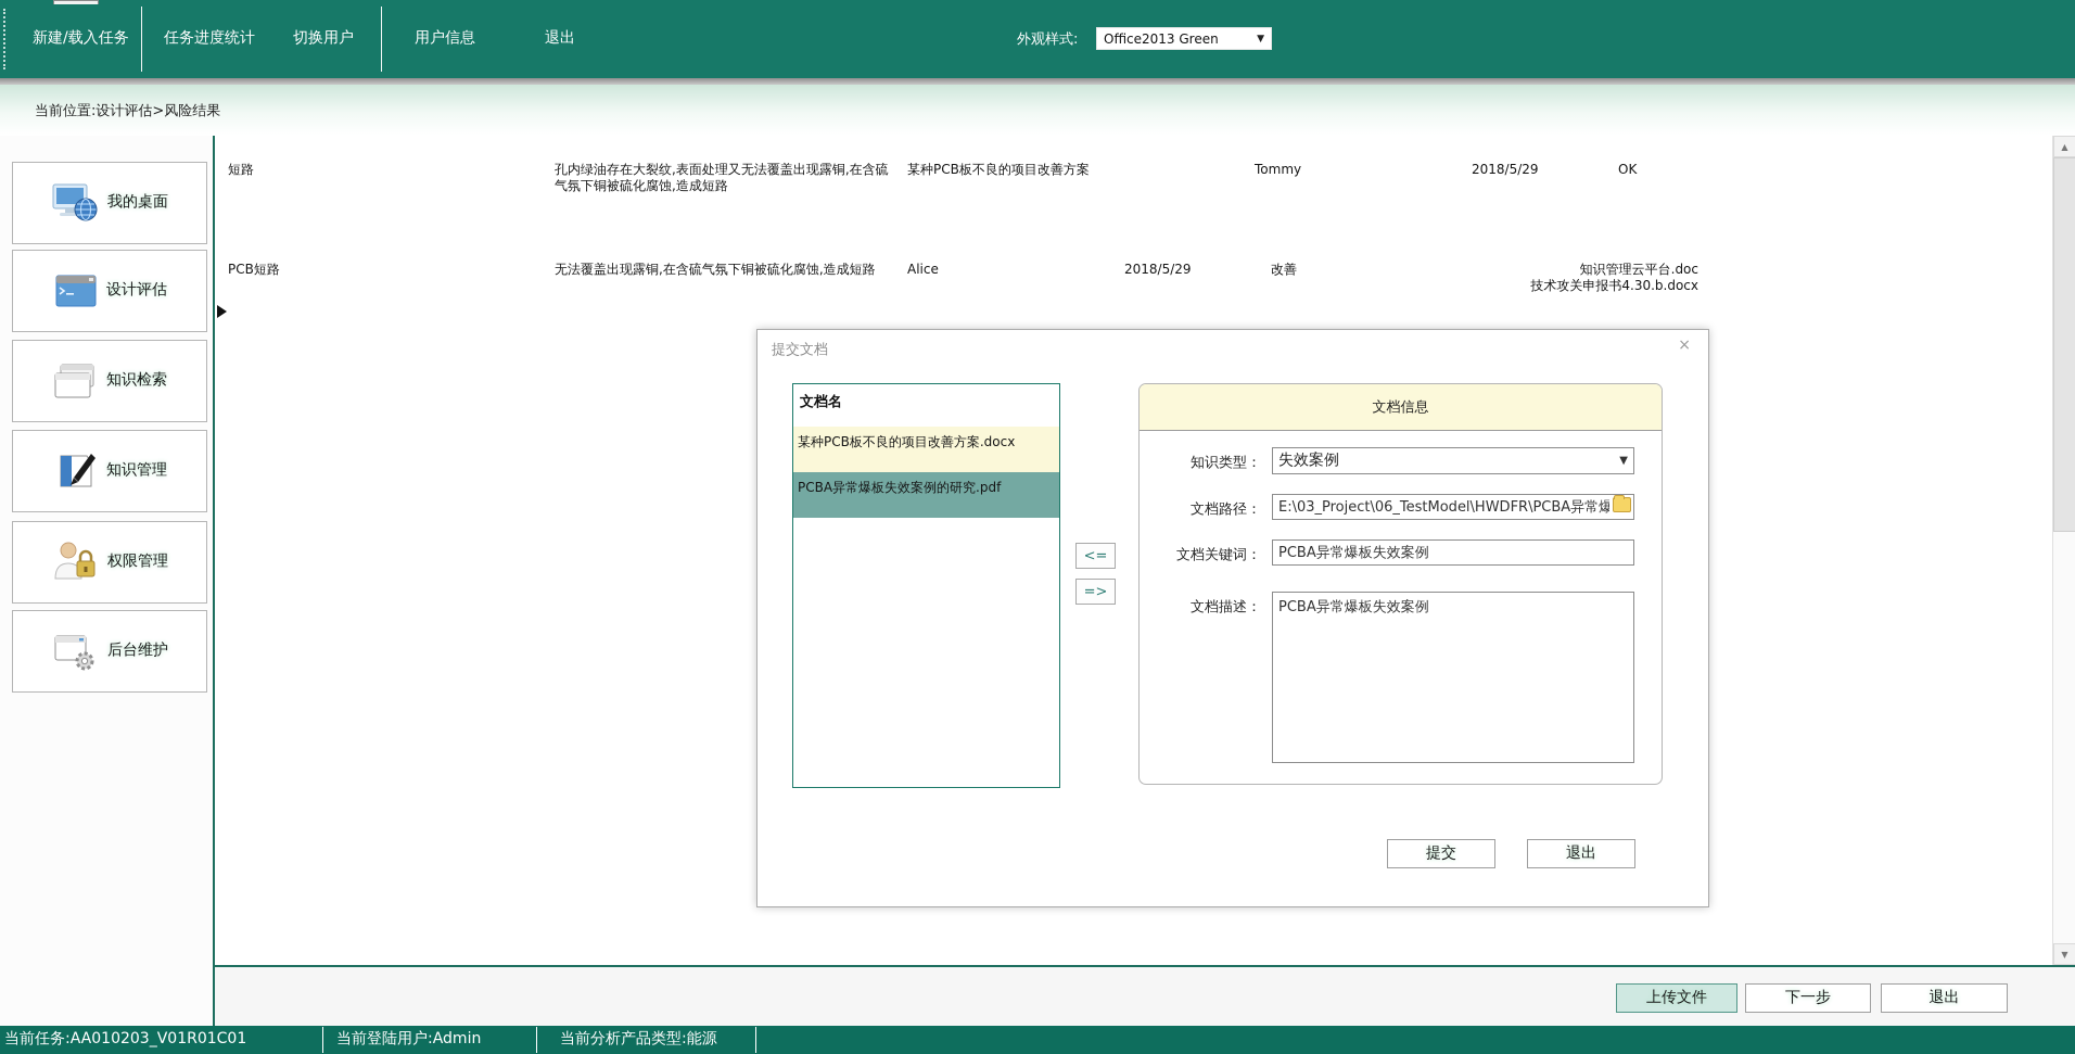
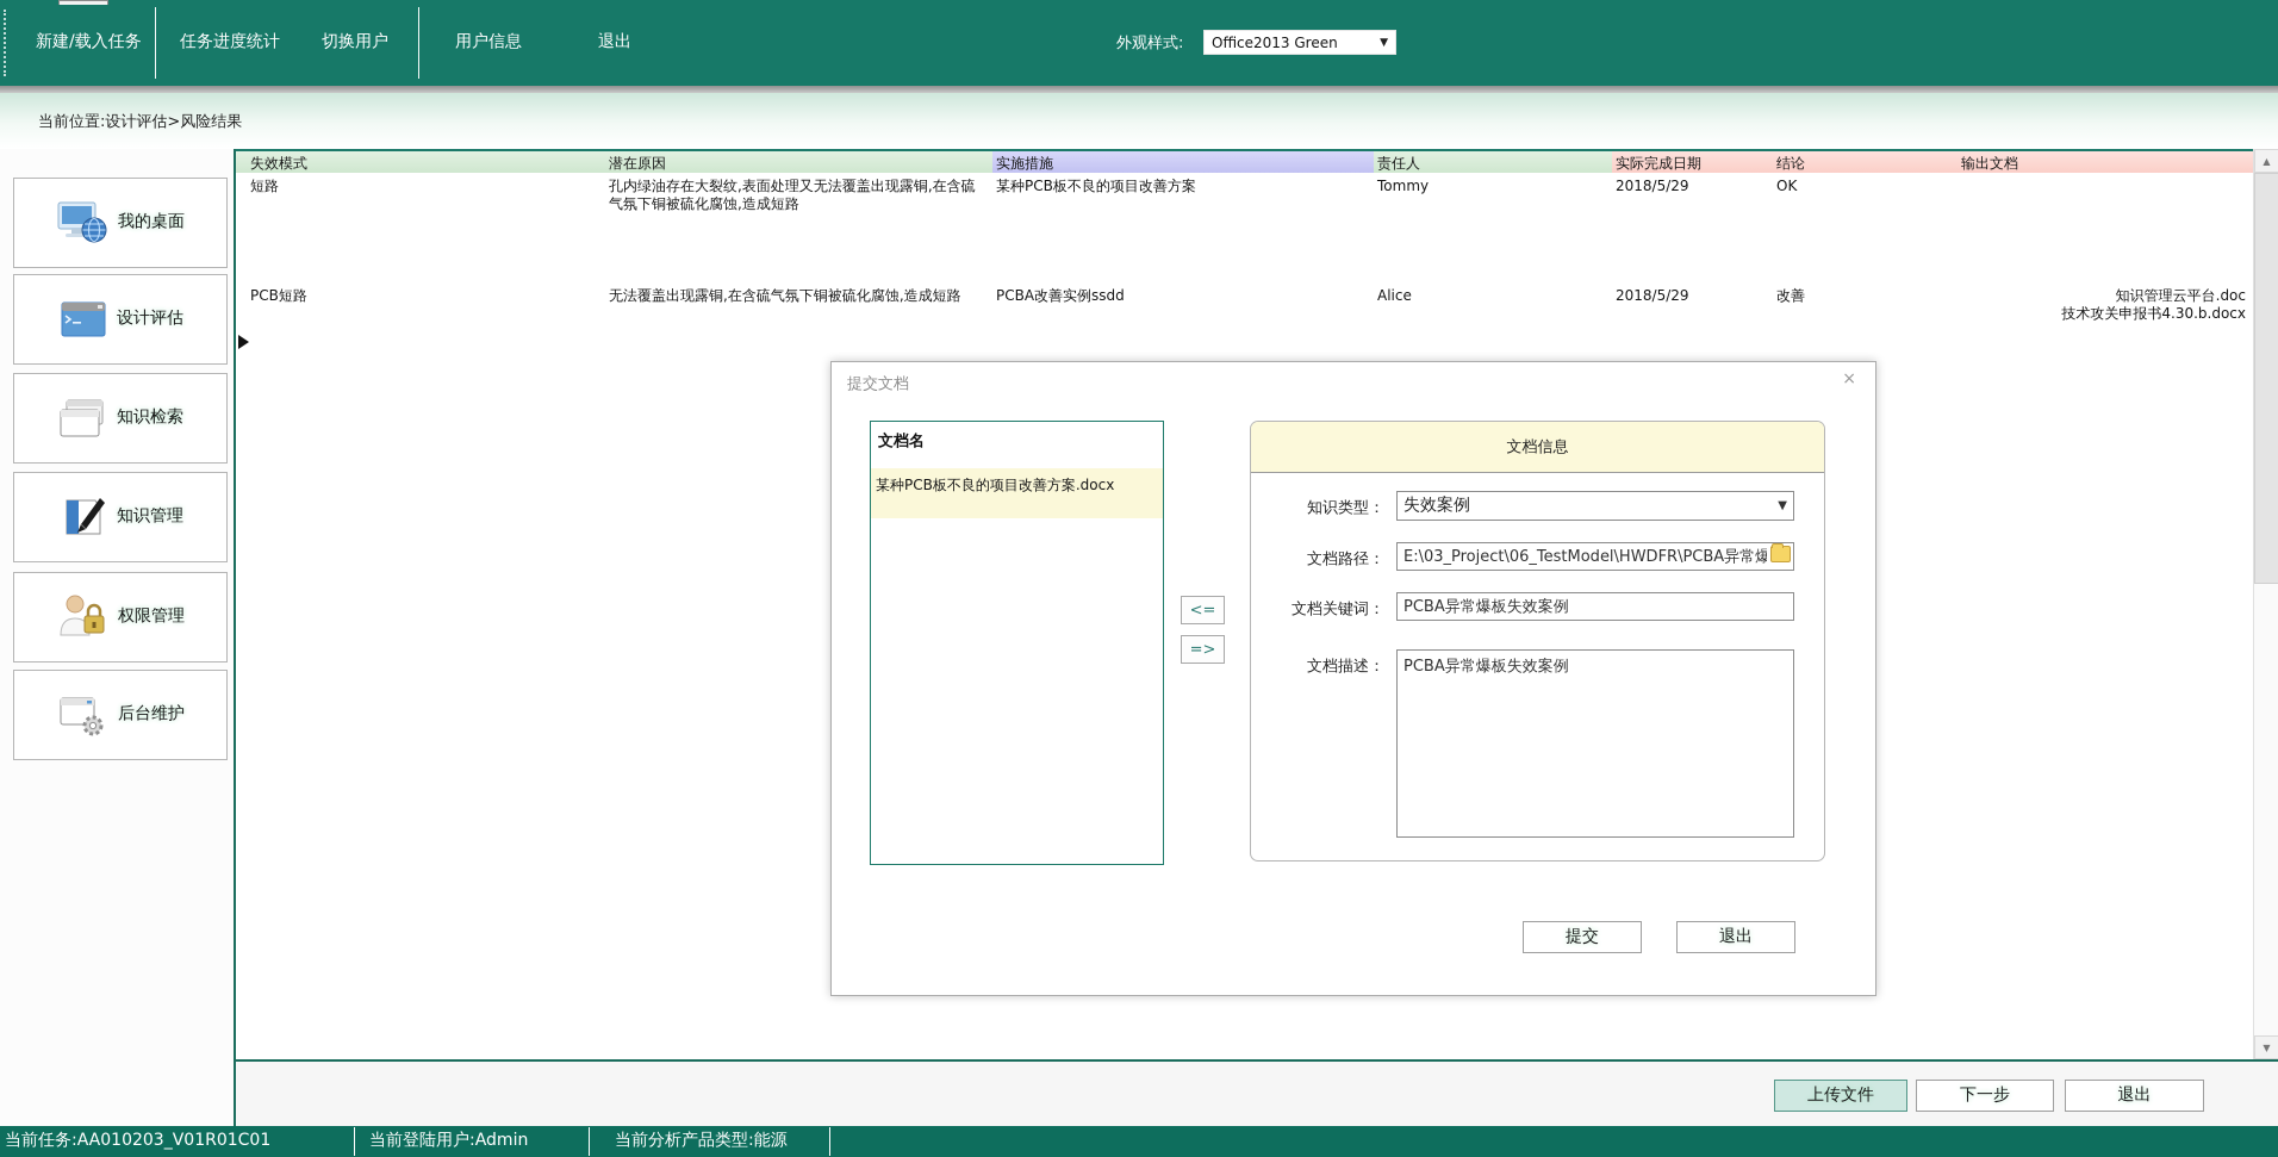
  新建/载入任务
  任务进度统计
  切换用户
  用户信息
  退出
  外观样式:
  Office2013 Green
  ▼
  当前位置:设计评估>风险结果
  我的桌面
  设计评估
  知识检索
  知识管理
  权限管理
  后台维护
+ 失效模式
+ 潜在原因
+ 实施措施
+ 责任人
+ 实际完成日期
+ 结论
+ 输出文档
  短路
  孔内绿油存在大裂纹,表面处理又无法覆盖出现露铜,在含硫气氛下铜被硫化腐蚀,造成短路
  某种PCB板不良的项目改善方案
  Tommy
  2018/5/29
  OK
  PCB短路
  无法覆盖出现露铜,在含硫气氛下铜被硫化腐蚀,造成短路
+ PCBA改善实例ssdd
  Alice
  2018/5/29
  改善
  知识管理云平台.doc
  技术攻关申报书4.30.b.docx
  ▲
  ▼
  上传文件
  下一步
  退出
  当前任务:AA010203_V01R01C01
  当前登陆用户:Admin
  当前分析产品类型:能源
  提交文档
  ×
  文档名
  某种PCB板不良的项目改善方案.docx
- PCBA异常爆板失效案例的研究.pdf
  <=
  =>
  文档信息
  知识类型：
  失效案例
  ▼
  文档路径：
  E:\03_Project\06_TestModel\HWDFR\PCBA异常爆
  文档关键词：
  PCBA异常爆板失效案例
  文档描述：
  PCBA异常爆板失效案例
  提交
  退出
